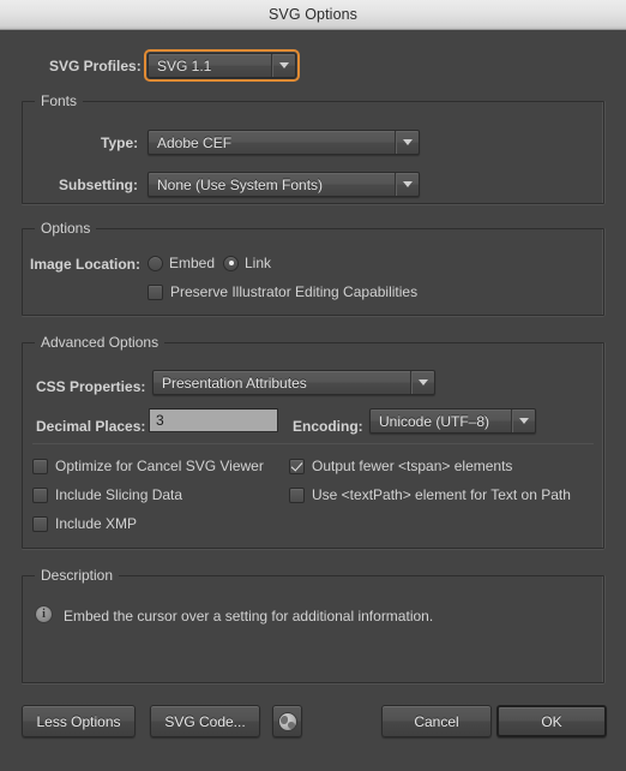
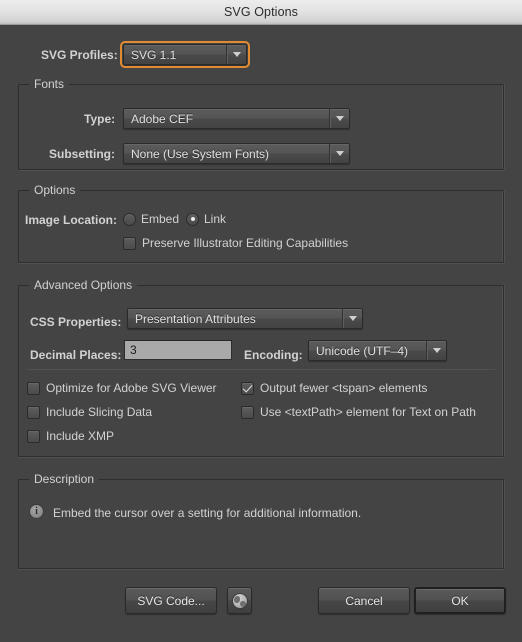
  SVG Options
  SVG Profiles:
  SVG 1.1
  Fonts
  Type:
  Adobe CEF
  Subsetting:
  None (Use System Fonts)
  Options
  Image Location:
  Embed
  Link
  Preserve Illustrator Editing Capabilities
  Advanced Options
  CSS Properties:
  Presentation Attributes
  Decimal Places:
  3
  Encoding:
- Unicode (UTF–8)
+ Unicode (UTF–4)
- Optimize for Cancel SVG Viewer
+ Optimize for Adobe SVG Viewer
  Output fewer <tspan> elements
  Include Slicing Data
  Use <textPath> element for Text on Path
  Include XMP
  Description
  i
  Embed the cursor over a setting for additional information.
- Less Options
  SVG Code...
  Cancel
  OK
